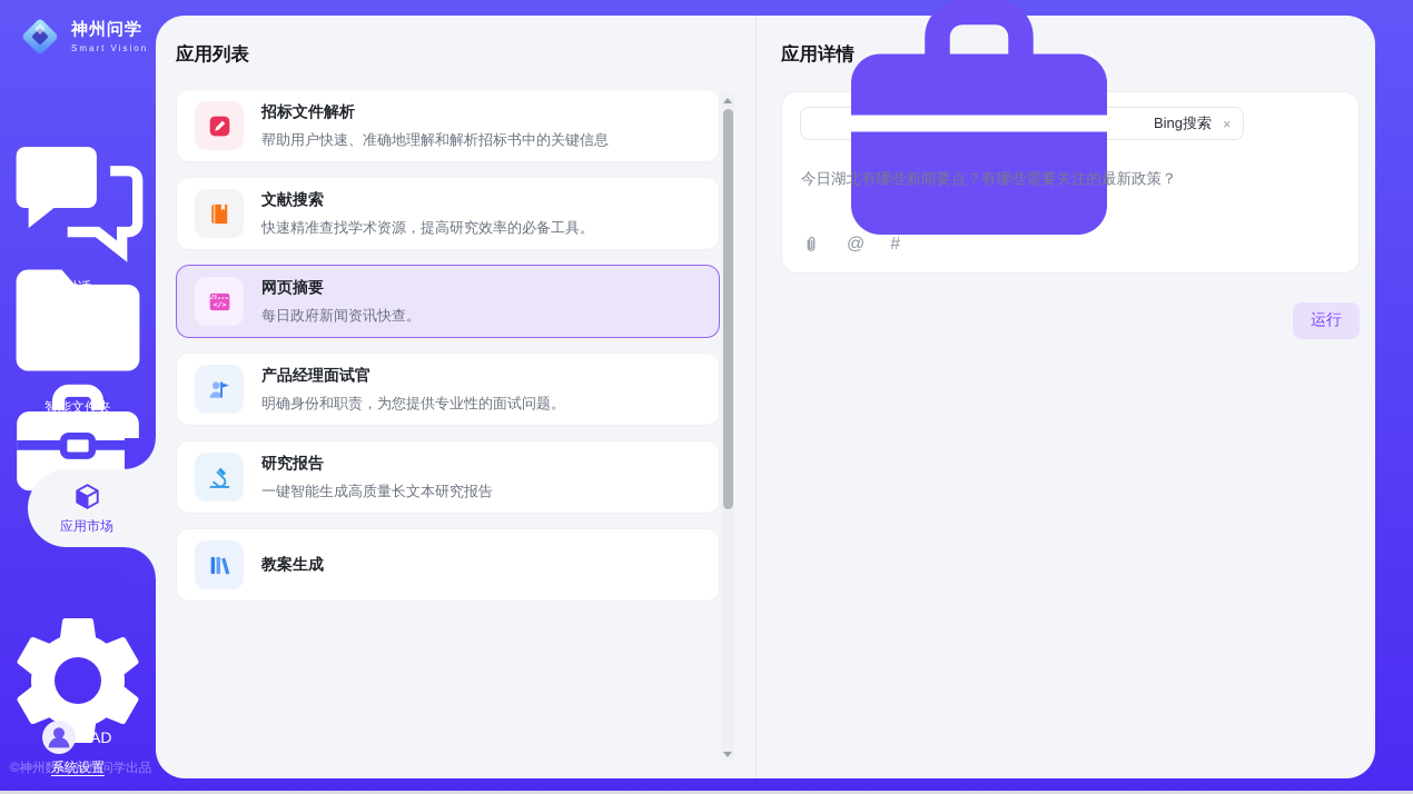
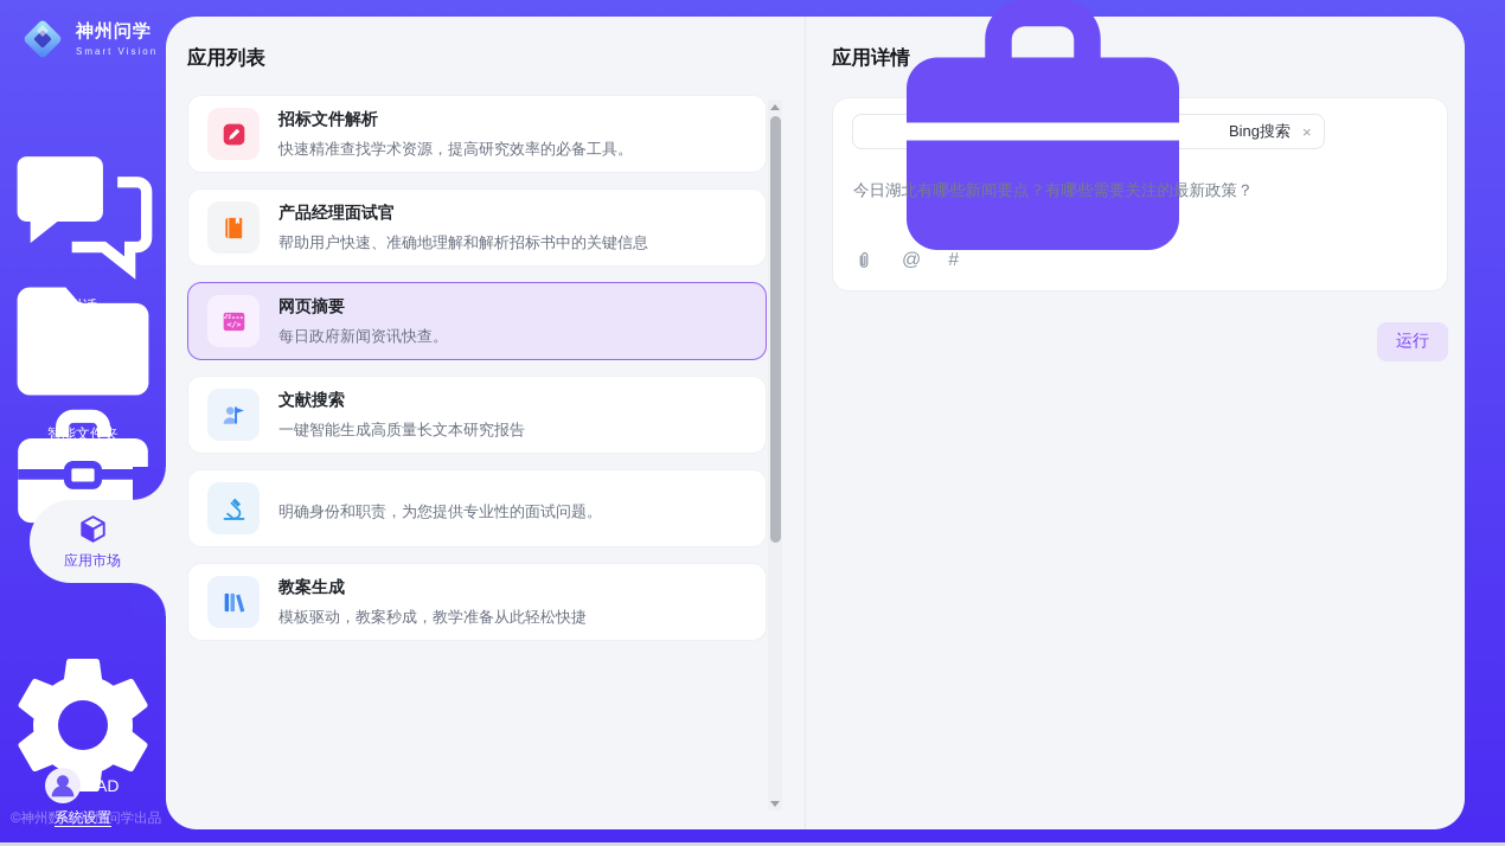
  神州问学
  Smart Vision
  应用市场
  系统设置
  AD
  ©神州数码·神州问学出品
  应用列表
  招标文件解析
- 帮助用户快速、准确地理解和解析招标书中的关键信息
+ 快速精准查找学术资源，提高研究效率的必备工具。
- 文献搜索
+ 产品经理面试官
- 快速精准查找学术资源，提高研究效率的必备工具。
+ 帮助用户快速、准确地理解和解析招标书中的关键信息
  </>
  网页摘要
  每日政府新闻资讯快查。
- 产品经理面试官
+ 文献搜索
- 明确身份和职责，为您提供专业性的面试问题。
+ 一键智能生成高质量长文本研究报告
- 研究报告
- 一键智能生成高质量长文本研究报告
+ 明确身份和职责，为您提供专业性的面试问题。
  教案生成
+ 模板驱动，教案秒成，教学准备从此轻松快捷
  应用详情
  Bing搜索
  ×
  今日湖北有哪些新闻要点？有哪些需要关注的最新政策？
  @
  #
  运行
